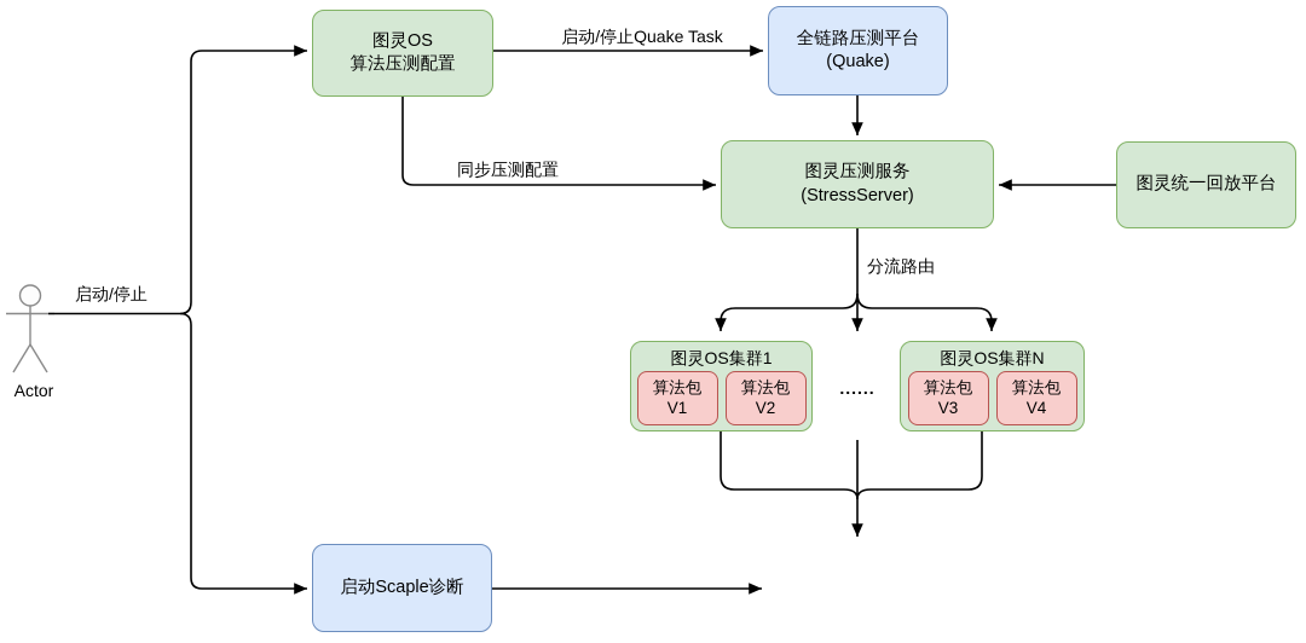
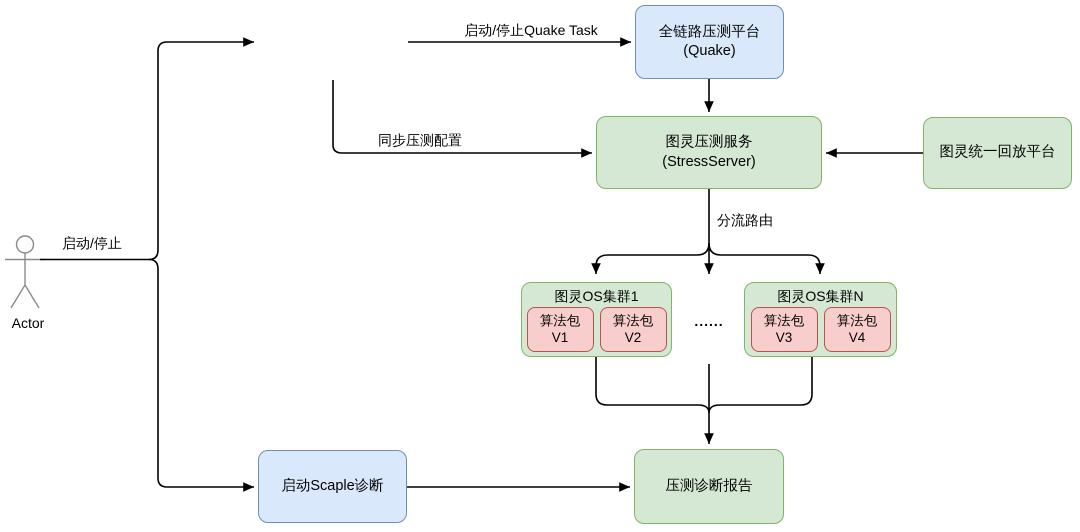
- 图灵OS
- 算法压测配置
  全链路压测平台
  (Quake)
  图灵压测服务
  (StressServer)
  图灵统一回放平台
  图灵OS集群1
  算法包
  V1
  算法包
  V2
  ......
  图灵OS集群N
  算法包
  V3
  算法包
  V4
+ 压测诊断报告
  启动Scaple诊断
  启动/停止Quake Task
  同步压测配置
  分流路由
  启动/停止
  Actor
